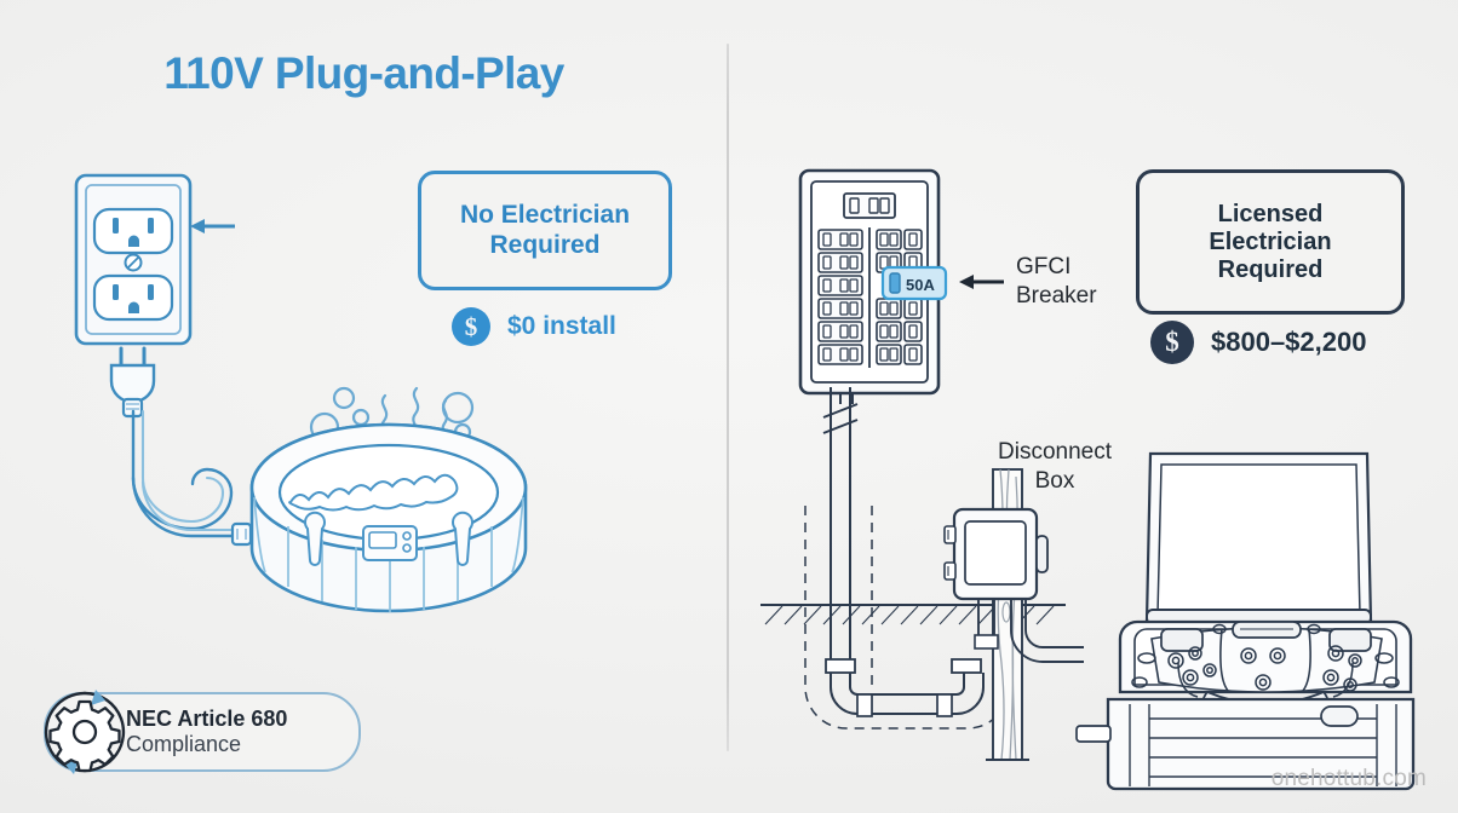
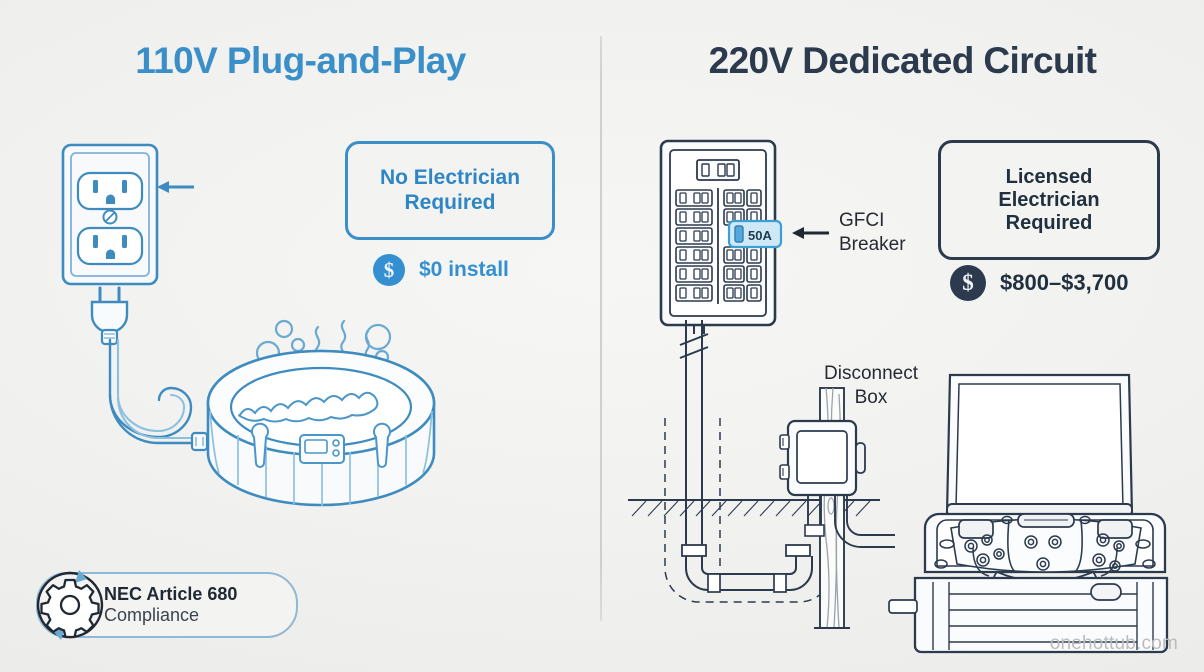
  110V Plug-and-Play
+ 220V Dedicated Circuit
  No Electrician
  Required
  $
  $0 install
  50A
  GFCI
  Breaker
  Licensed
  Electrician
  Required
  $
- $800–$2,200
+ $800–$3,700
  Disconnect
  Box
  NEC Article 680
  Compliance
  onehottub.com
